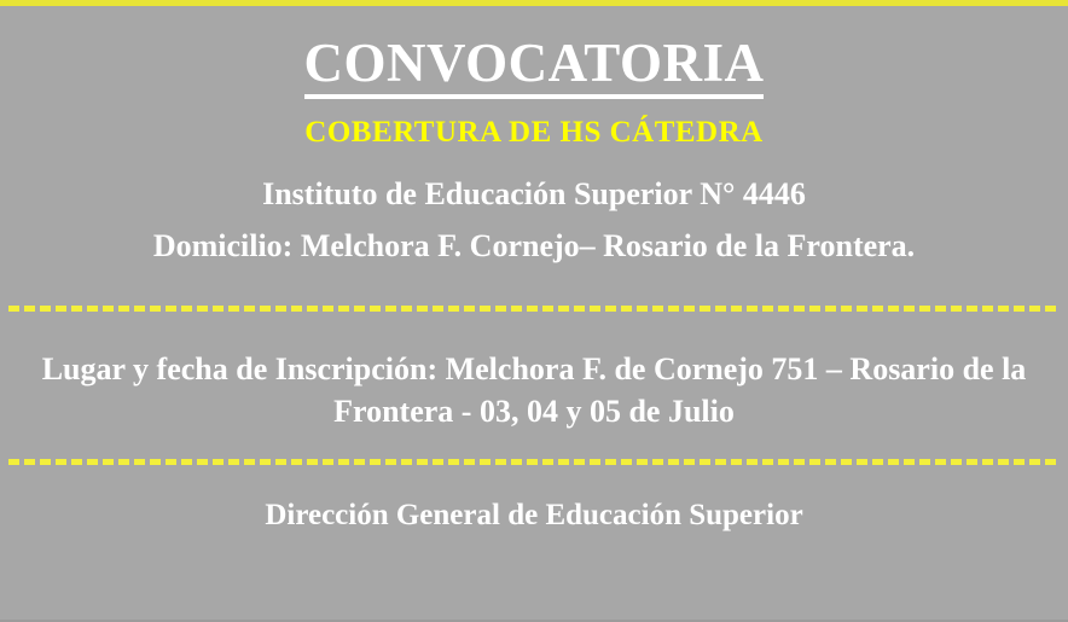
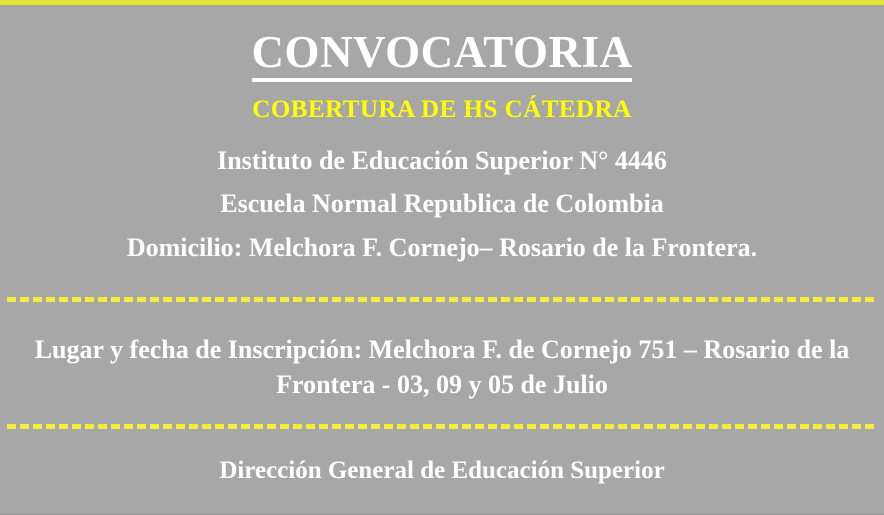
  CONVOCATORIA
  COBERTURA DE HS CÁTEDRA
  Instituto de Educación Superior N° 4446
+ Escuela Normal Republica de Colombia
  Domicilio: Melchora F. Cornejo– Rosario de la Frontera.
  Lugar y fecha de Inscripción: Melchora F. de Cornejo 751 – Rosario de la
- Frontera - 03, 04 y 05 de Julio
+ Frontera - 03, 09 y 05 de Julio
  Dirección General de Educación Superior
